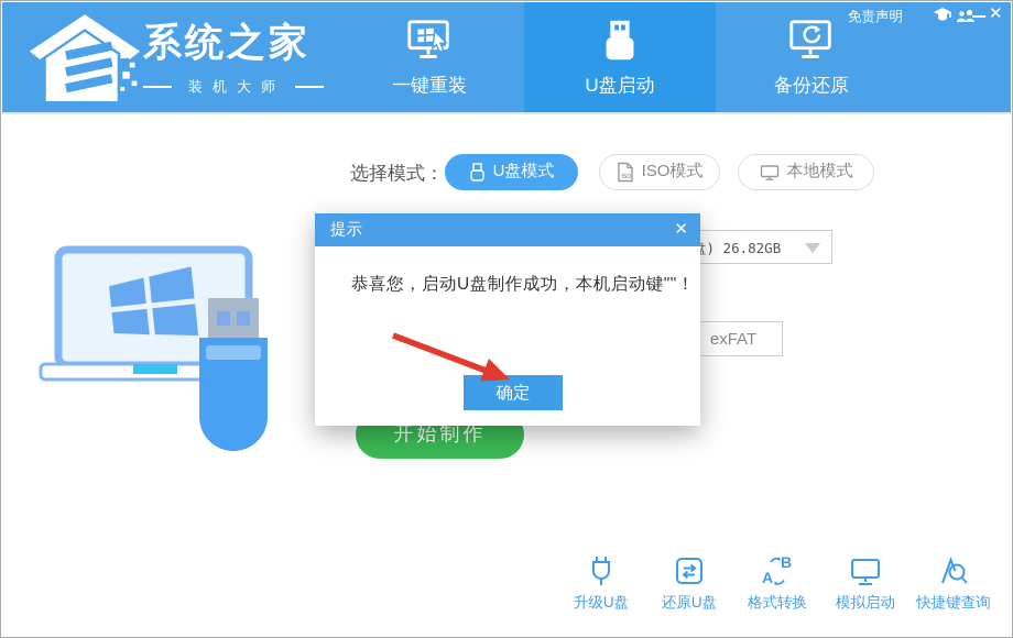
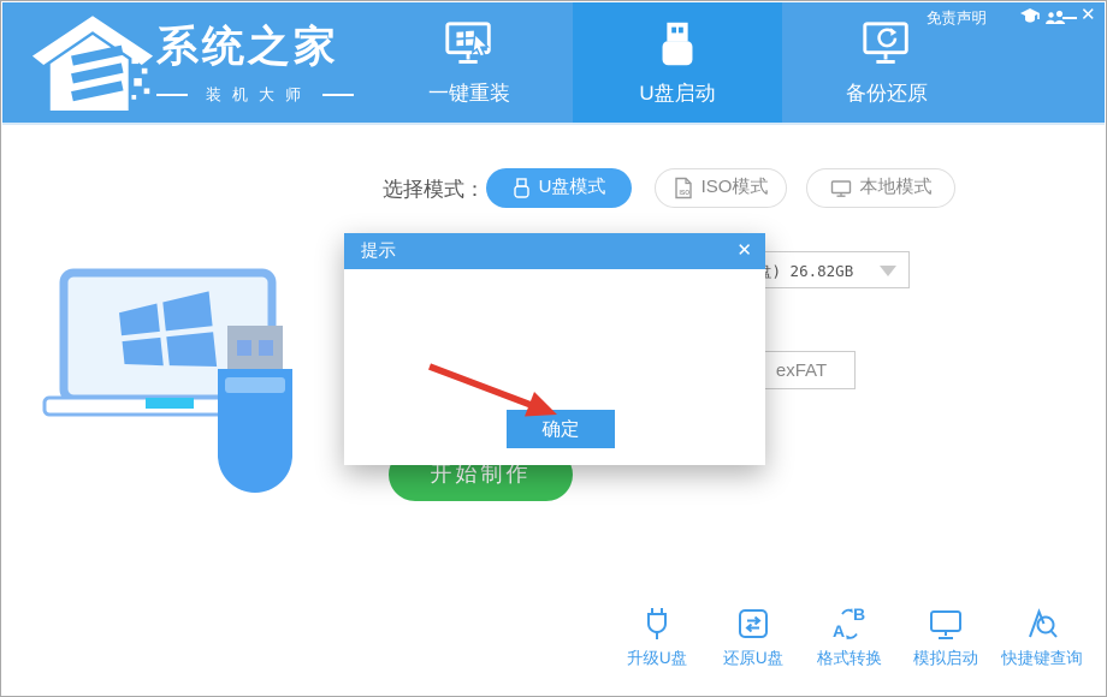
  系统之家
  装机大师
  一键重装
  U盘启动
  备份还原
  免责声明
  ✕
  选择模式：
  U盘模式
  ISO模式
  本地模式
  ) 26.82GB
  exFAT
  开始制作
  提示
  ✕
- 恭喜您，启动U盘制作成功，本机启动键""！
  确定
  升级U盘
  还原U盘
  A
  B
  格式转换
  模拟启动
  快捷键查询
